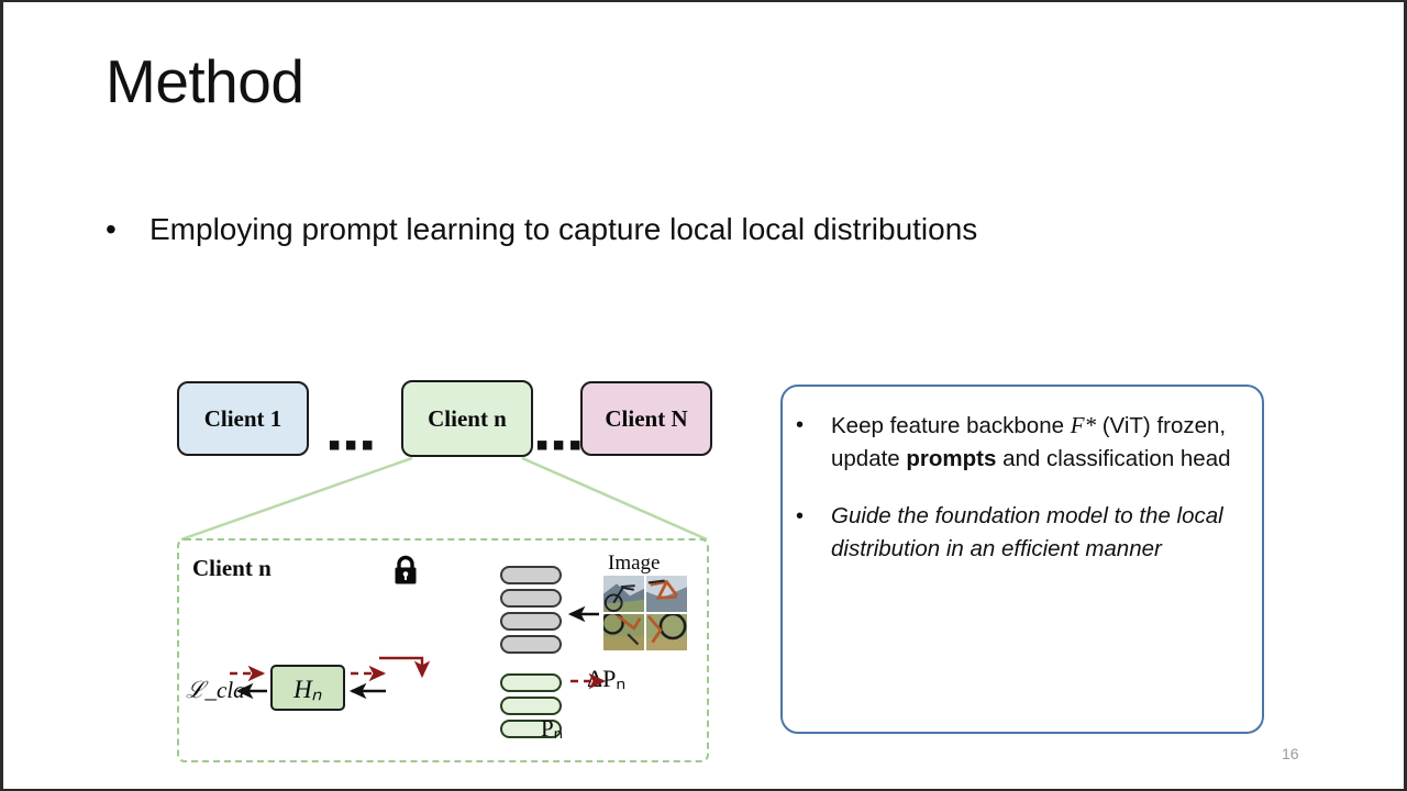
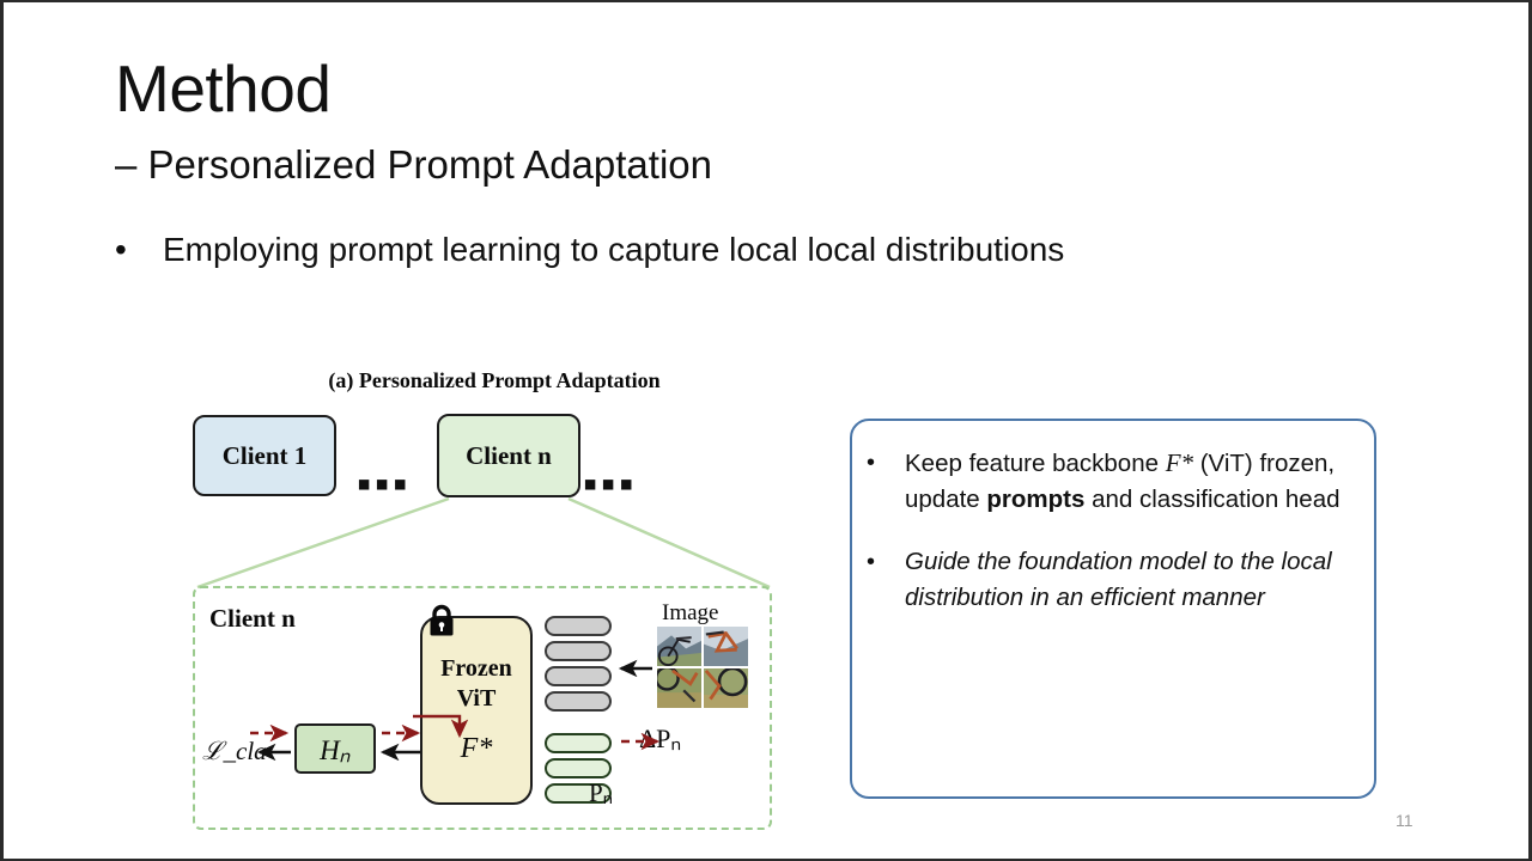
  Method
+ – Personalized Prompt Adaptation
  •
  Employing prompt learning to capture local local distributions
+ (a) Personalized Prompt Adaptation
  Client 1
  ▪▪▪
  Client n
  ▪▪▪
- Client N
  Client n
+ Frozen
+ ViT
+ F*
  Image
  Hₙ
  ℒ_cl
  ΔPₙ
  Pₙ
  •
  Keep feature backbone F* (ViT) frozen, update prompts and classification head
  •
  Guide the foundation model to the local distribution in an efficient manner
- 16
+ 11
